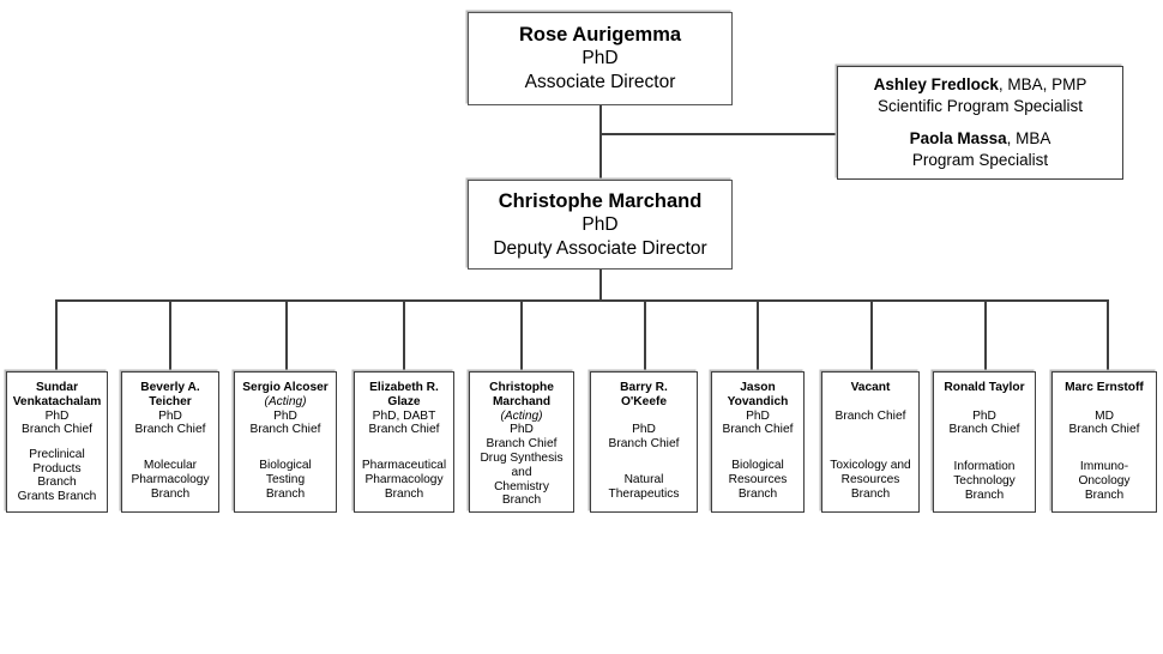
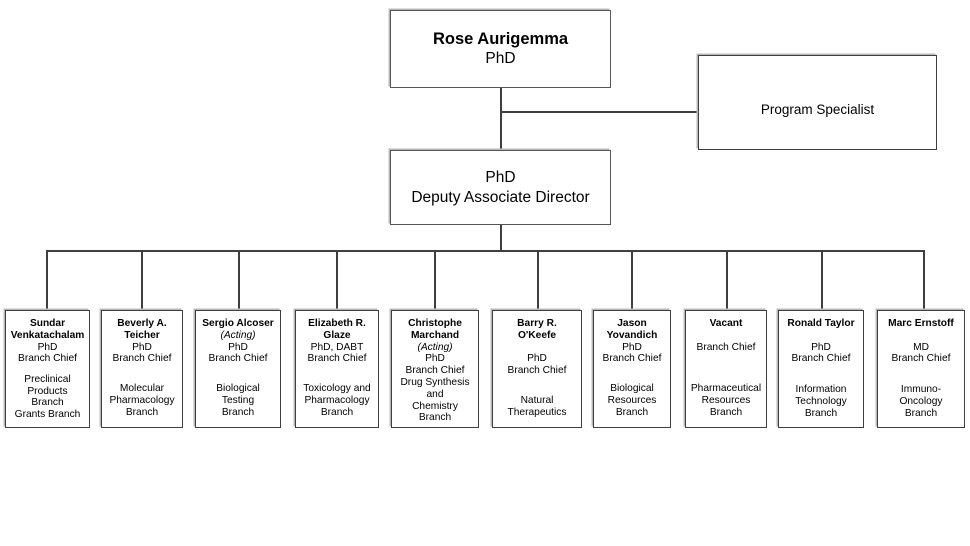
  Rose Aurigemma
  PhD
- Associate Director
- Ashley Fredlock, MBA, PMP
- Scientific Program Specialist
- Paola Massa, MBA
  Program Specialist
- Christophe Marchand
  PhD
  Deputy Associate Director
  Sundar
  Venkatachalam
  PhD
  Branch Chief
  Preclinical
  Products Branch
  Grants Branch
  Beverly A.
  Teicher
  PhD
  Branch Chief
  Molecular
  Pharmacology
  Branch
  Sergio Alcoser
  (Acting)
  PhD
  Branch Chief
  Biological Testing
  Branch
  Elizabeth R.
  Glaze
  PhD, DABT
  Branch Chief
- Pharmaceutical
+ Toxicology and
  Pharmacology
  Branch
  Christophe
  Marchand
  (Acting)
  PhD
  Branch Chief
  Drug Synthesis
  and
  Chemistry Branch
  Barry R. O'Keefe
  PhD
  Branch Chief
  Natural
  Therapeutics
  Jason
  Yovandich
  PhD
  Branch Chief
  Biological
  Resources
  Branch
  Vacant
  Branch Chief
- Toxicology and
+ Pharmaceutical
  Resources
  Branch
  Ronald Taylor
  PhD
  Branch Chief
  Information
  Technology
  Branch
  Marc Ernstoff
  MD
  Branch Chief
  Immuno-
  Oncology Branch
